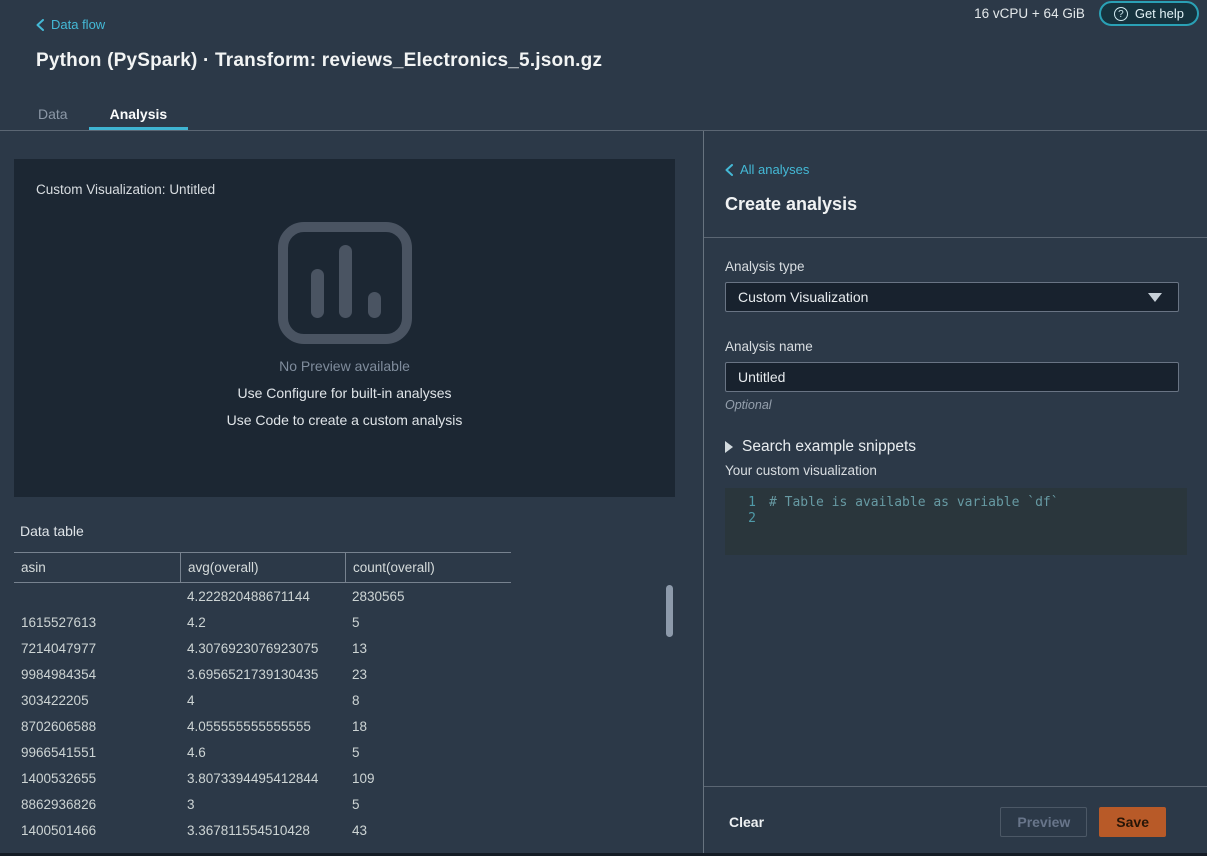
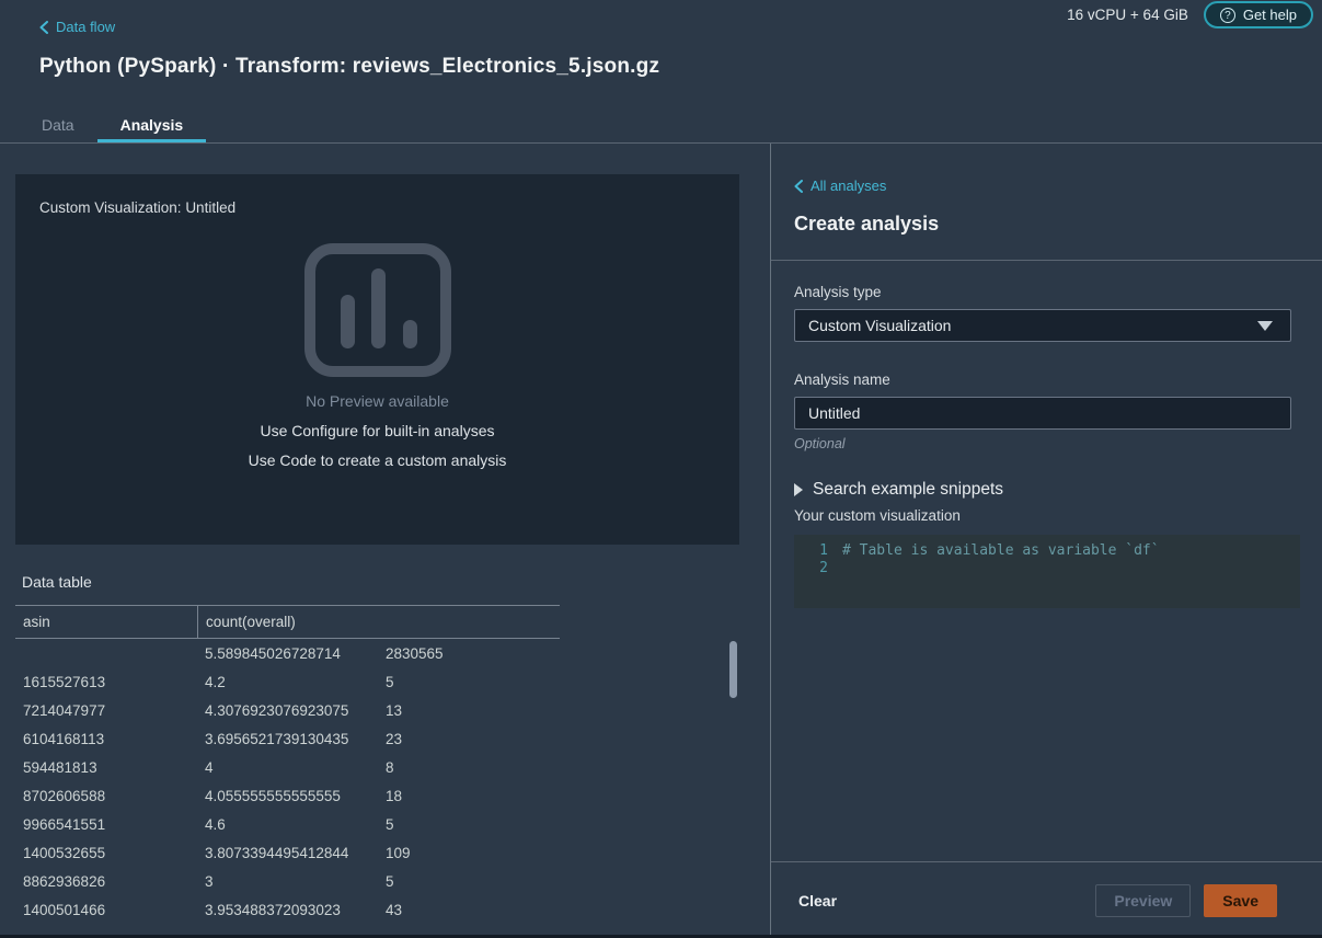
  Data flow
  16 vCPU + 64 GiB
  ?
  Get help
  Python (PySpark) · Transform: reviews_Electronics_5.json.gz
  Data
  Analysis
  Custom Visualization: Untitled
  No Preview available
  Use Configure for built-in analyses
  Use Code to create a custom analysis
  Data table
  asin
- avg(overall)
  count(overall)
- 4.222820488671144
+ 5.589845026728714
  2830565
  1615527613
  4.2
  5
  7214047977
  4.3076923076923075
  13
- 9984984354
+ 6104168113
  3.6956521739130435
  23
- 303422205
+ 594481813
  4
  8
  8702606588
  4.055555555555555
  18
  9966541551
  4.6
  5
  1400532655
  3.8073394495412844
  109
  8862936826
  3
  5
  1400501466
- 3.367811554510428
+ 3.953488372093023
  43
  All analyses
  Create analysis
  Analysis type
  Custom Visualization
  Analysis name
  Untitled
  Optional
  Search example snippets
  Your custom visualization
  1
  # Table is available as variable `df`
  2
  Clear
  Preview
  Save
